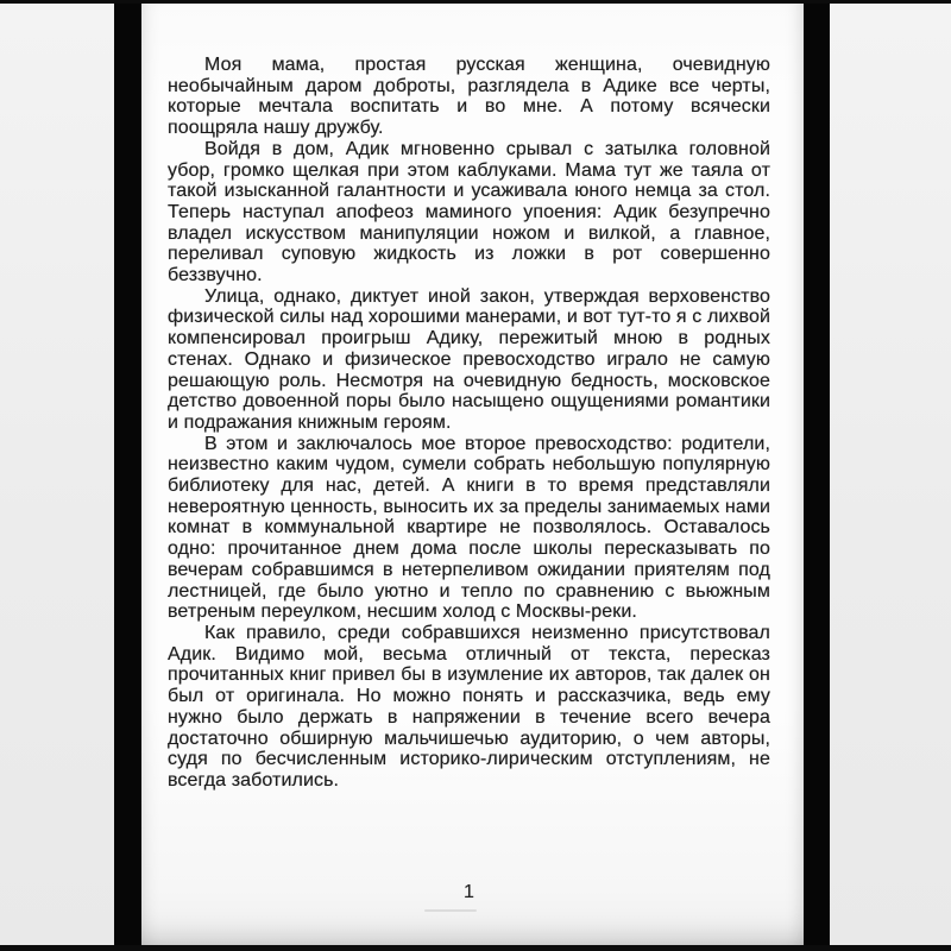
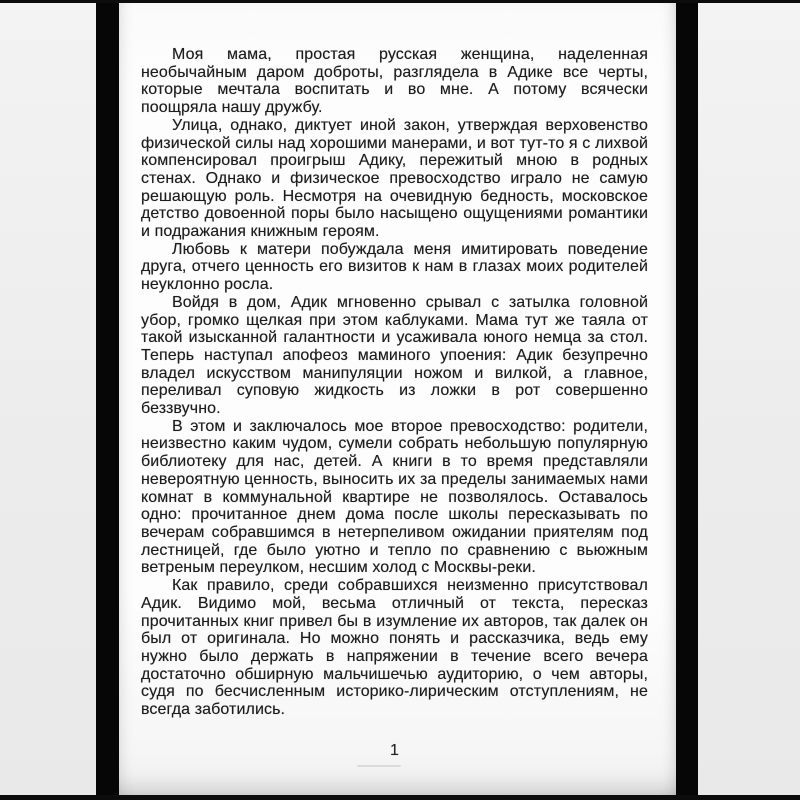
- Моя мама, простая русская женщина, очевидную необычайным даром доброты, разглядела в Адике все черты, которые мечтала воспитать и во мне. А потому всячески поощряла нашу дружбу.
+ Моя мама, простая русская женщина, наделенная необычайным даром доброты, разглядела в Адике все черты, которые мечтала воспитать и во мне. А потому всячески поощряла нашу дружбу.
- Войдя в дом, Адик мгновенно срывал с затылка головной убор, громко щелкая при этом каблуками. Мама тут же таяла от такой изысканной галантности и усаживала юного немца за стол. Теперь наступал апофеоз маминого упоения: Адик безупречно владел искусством манипуляции ножом и вилкой, а главное, переливал суповую жидкость из ложки в рот совершенно беззвучно.
+ Улица, однако, диктует иной закон, утверждая верховенство физической силы над хорошими манерами, и вот тут-то я с лихвой компенсировал проигрыш Адику, пережитый мною в родных стенах. Однако и физическое превосходство играло не самую решающую роль. Несмотря на очевидную бедность, московское детство довоенной поры было насыщено ощущениями романтики и подражания книжным героям.
+ Любовь к матери побуждала меня имитировать поведение друга, отчего ценность его визитов к нам в глазах моих родителей неуклонно росла.
- Улица, однако, диктует иной закон, утверждая верховенство физической силы над хорошими манерами, и вот тут-то я с лихвой компенсировал проигрыш Адику, пережитый мною в родных стенах. Однако и физическое превосходство играло не самую решающую роль. Несмотря на очевидную бедность, московское детство довоенной поры было насыщено ощущениями романтики и подражания книжным героям.
+ Войдя в дом, Адик мгновенно срывал с затылка головной убор, громко щелкая при этом каблуками. Мама тут же таяла от такой изысканной галантности и усаживала юного немца за стол. Теперь наступал апофеоз маминого упоения: Адик безупречно владел искусством манипуляции ножом и вилкой, а главное, переливал суповую жидкость из ложки в рот совершенно беззвучно.
  В этом и заключалось мое второе превосходство: родители, неизвестно каким чудом, сумели собрать небольшую популярную библиотеку для нас, детей. А книги в то время представляли невероятную ценность, выносить их за пределы занимаемых нами комнат в коммунальной квартире не позволялось. Оставалось одно: прочитанное днем дома после школы пересказывать по вечерам собравшимся в нетерпеливом ожидании приятелям под лестницей, где было уютно и тепло по сравнению с вьюжным ветреным переулком, несшим холод с Москвы-реки.
  Как правило, среди собравшихся неизменно присутствовал Адик. Видимо мой, весьма отличный от текста, пересказ прочитанных книг привел бы в изумление их авторов, так далек он был от оригинала. Но можно понять и рассказчика, ведь ему нужно было держать в напряжении в течение всего вечера достаточно обширную мальчишечью аудиторию, о чем авторы, судя по бесчисленным историко-лирическим отступлениям, не всегда заботились.
  1
